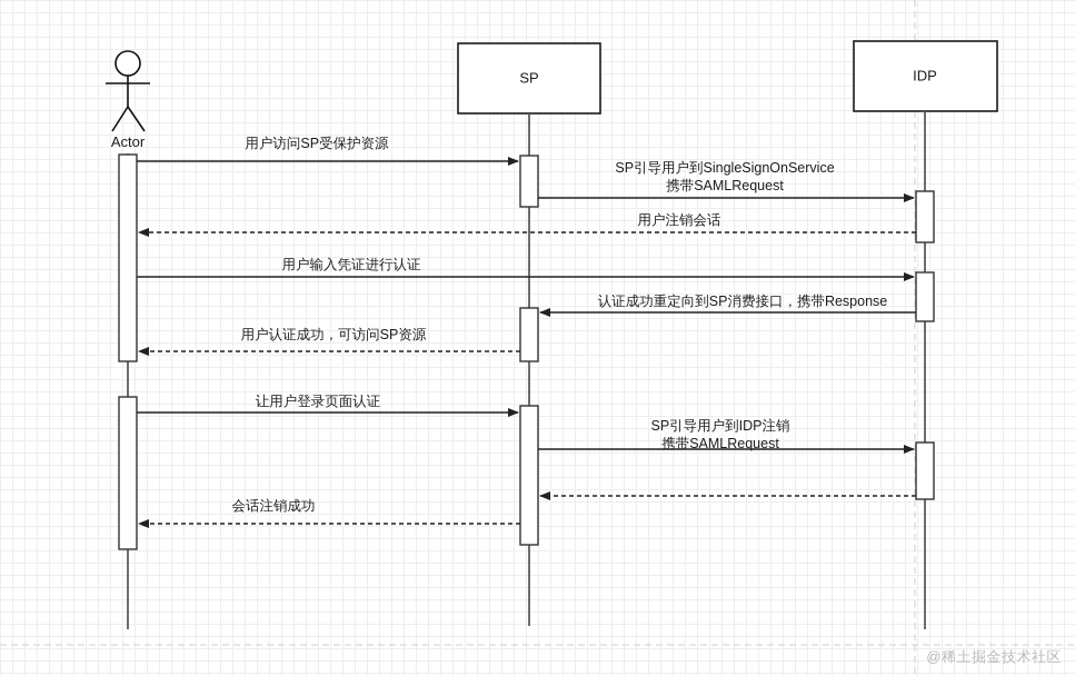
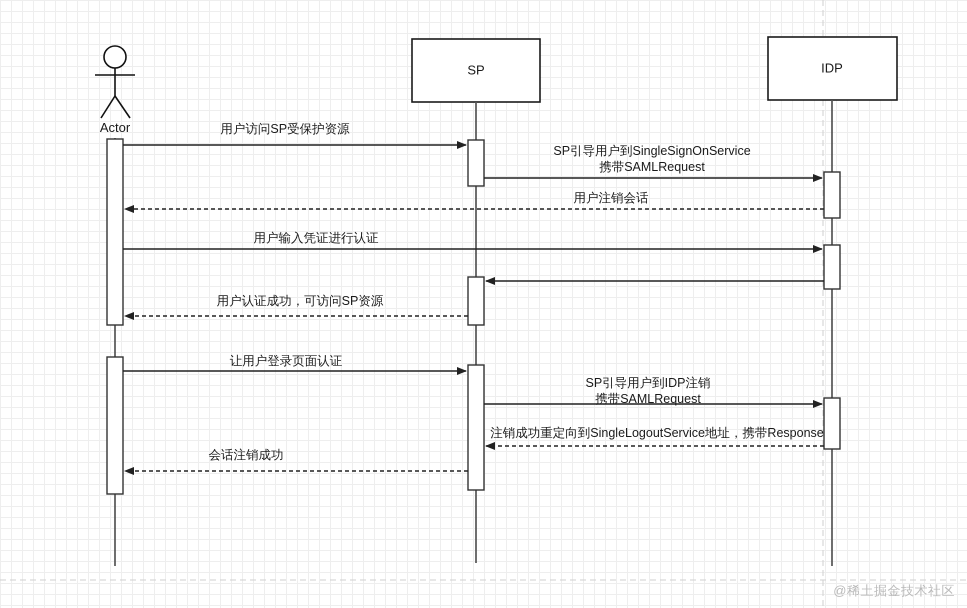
  SP
  IDP
  Actor
  用户访问SP受保护资源
  SP引导用户到SingleSignOnService
  携带SAMLRequest
  用户注销会话
  用户输入凭证进行认证
- 认证成功重定向到SP消费接口，携带Response
  用户认证成功，可访问SP资源
  让用户登录页面认证
  SP引导用户到IDP注销
  携带SAMLRequest
+ 注销成功重定向到SingleLogoutService地址，携带Response
  会话注销成功
  @稀土掘金技术社区
